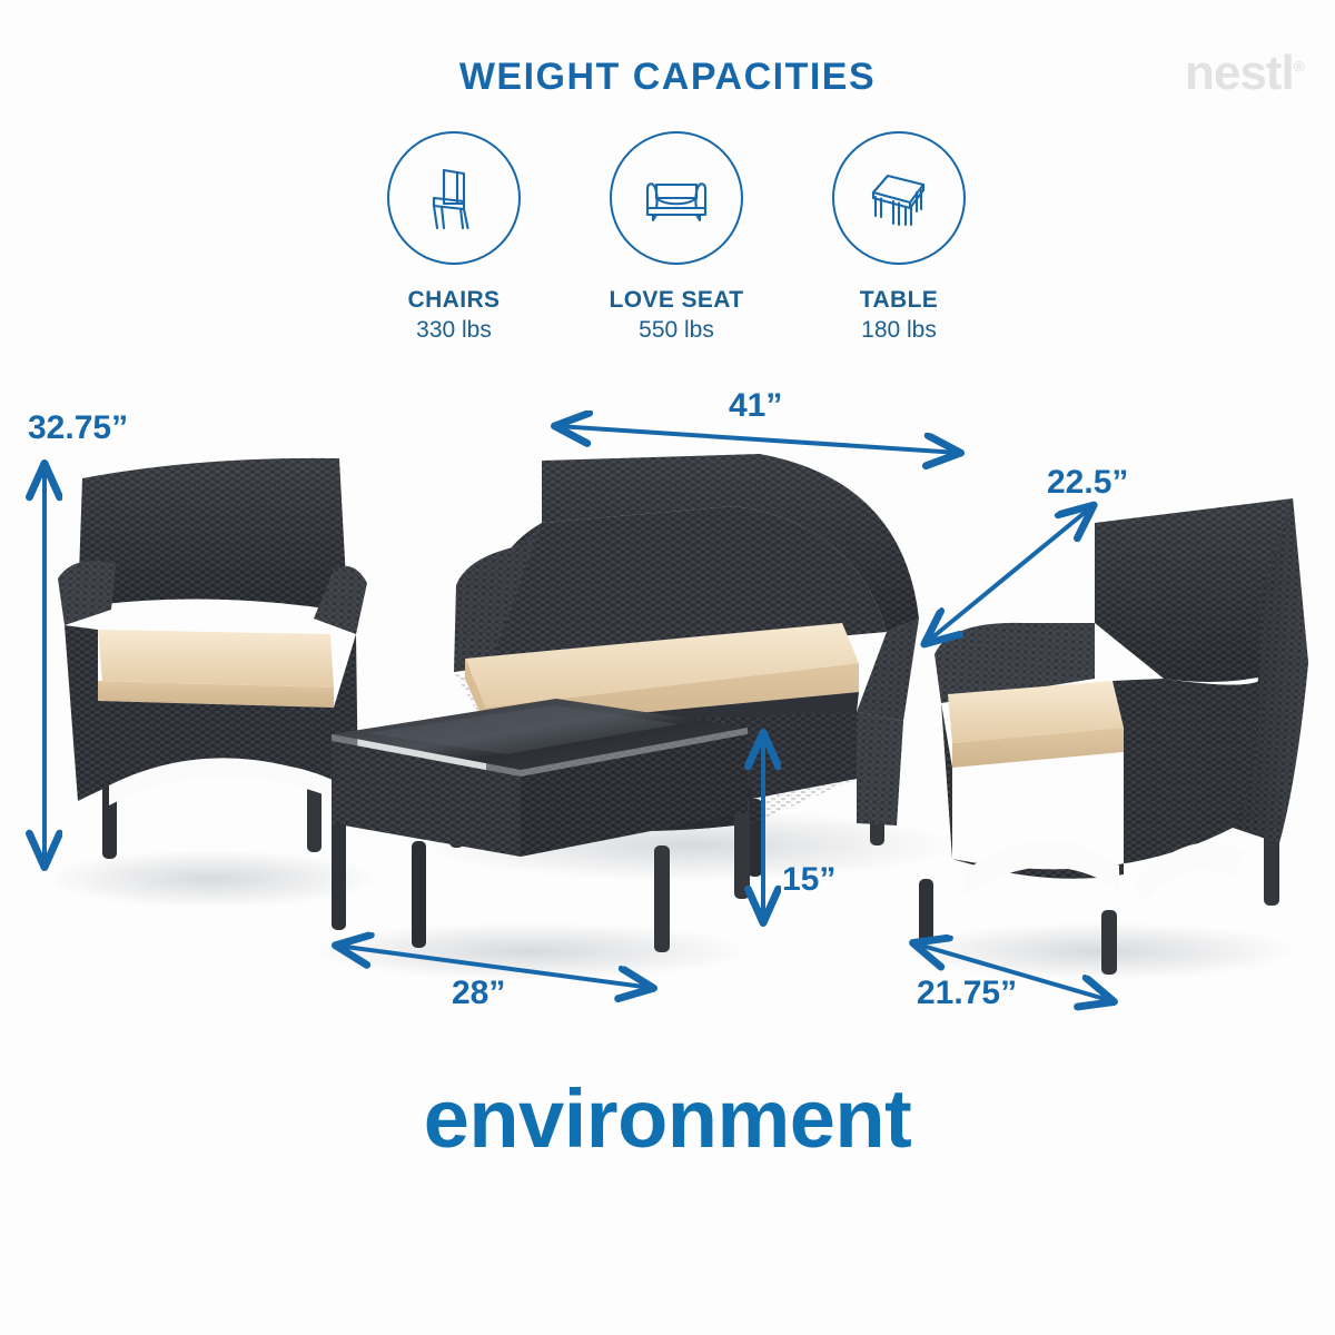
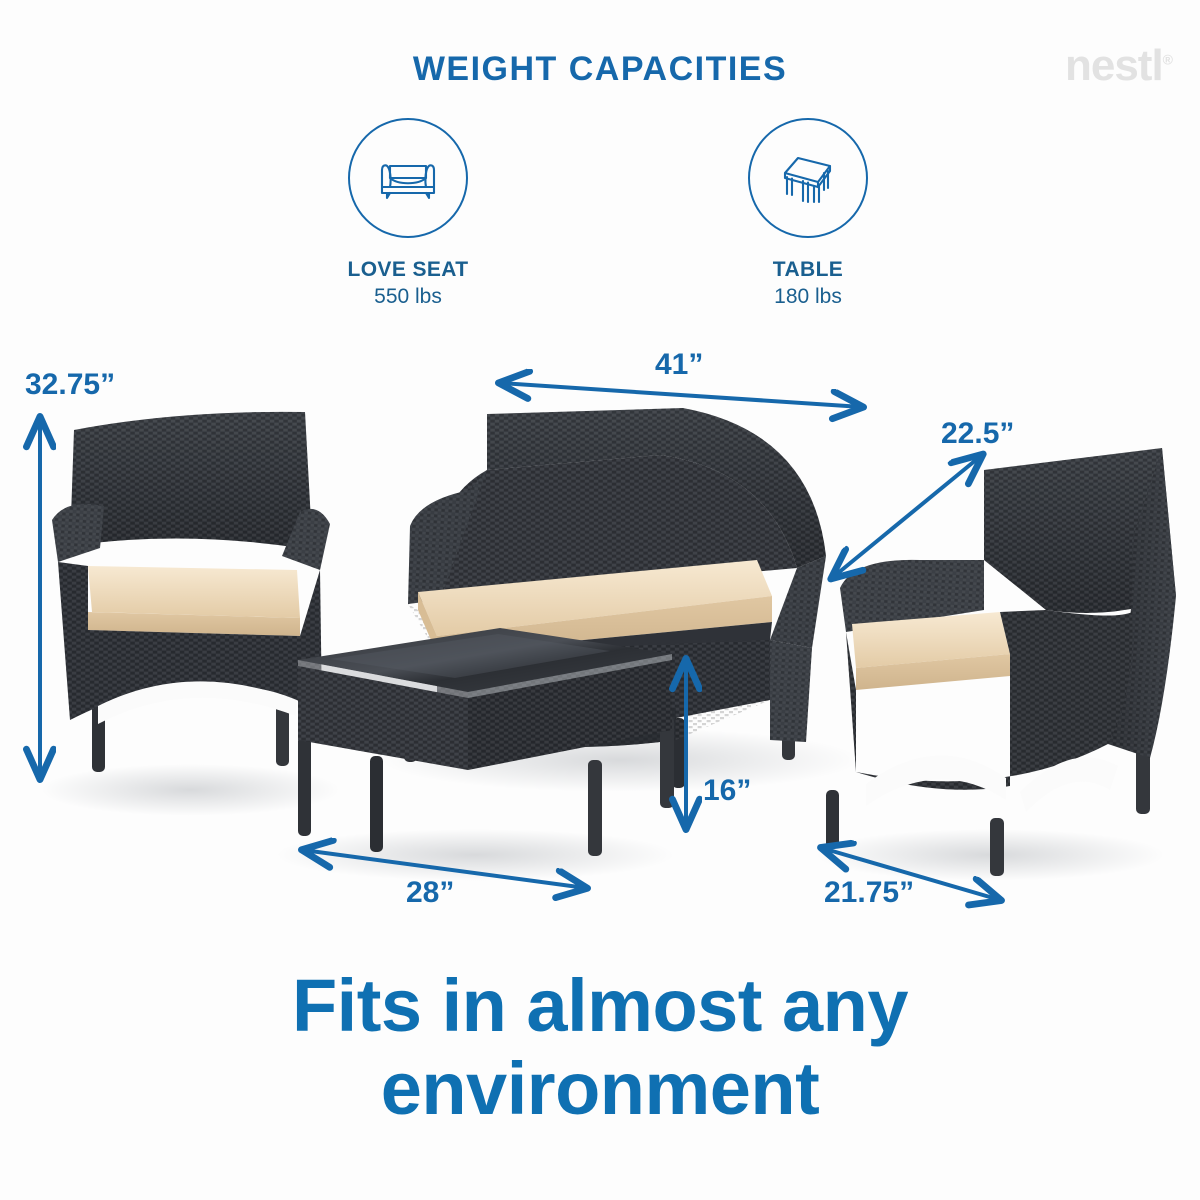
  nestl®
  WEIGHT CAPACITIES
- CHAIRS
- 330 lbs
  LOVE SEAT
  550 lbs
  TABLE
  180 lbs
  32.75”
  41”
  22.5”
- 15”
+ 16”
  28”
  21.75”
+ Fits in almost any
  environment
